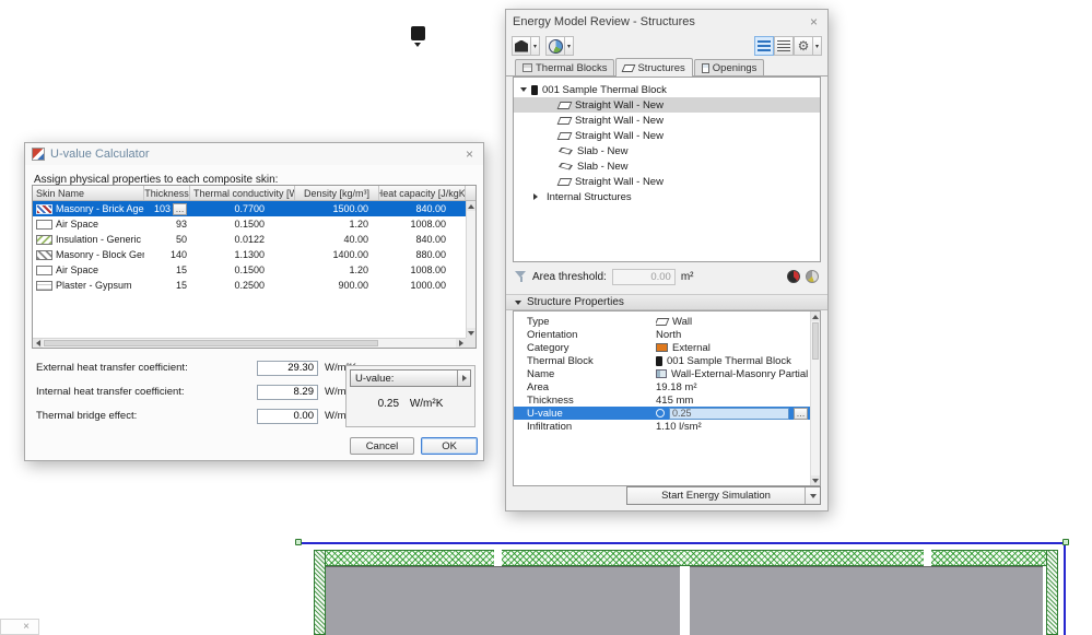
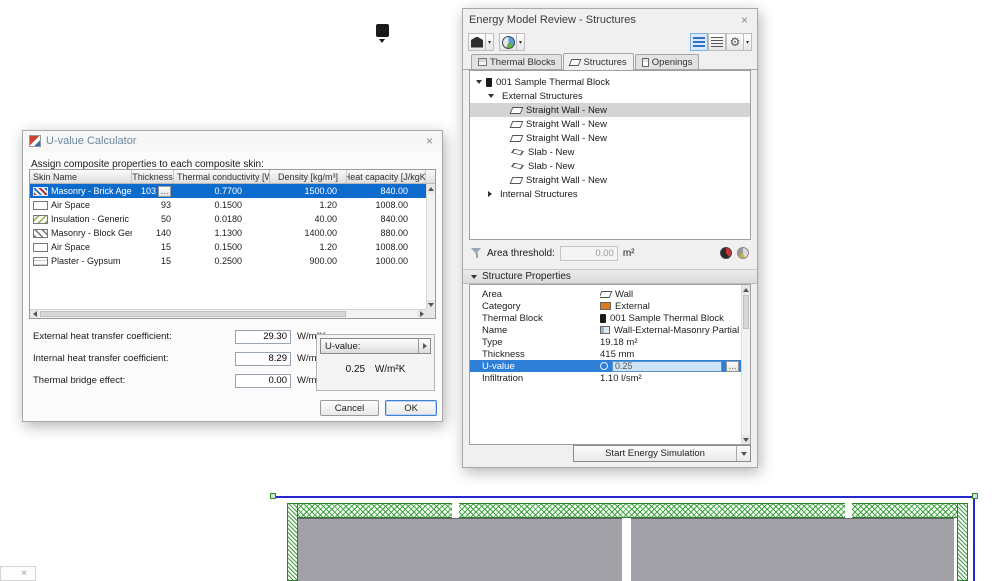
  Energy Model Review - Structures
  ×
  ⚙
  Thermal Blocks
  Structures
  Openings
  001 Sample Thermal Block
+ External Structures
  Straight Wall - New
  Straight Wall - New
  Straight Wall - New
  Slab - New
  Slab - New
  Straight Wall - New
  Internal Structures
  Area threshold:
  0.00
  m²
  Structure Properties
- Type
+ Area
  Wall
- Orientation
- North
  Category
  External
  Thermal Block
  001 Sample Thermal Block
  Name
  Wall-External-Masonry Partial
- Area
+ Type
  19.18 m²
  Thickness
  415 mm
  U-value
  0.25
  …
  Infiltration
  1.10 l/sm²
  Start Energy Simulation
  U-value Calculator
  ×
- Assign physical properties to each composite skin:
+ Assign composite properties to each composite skin:
  Skin Name
  Thickness
  Thermal conductivity [W
  Density [kg/m³]
  Heat capacity [J/kgK
  Masonry - Brick Age
  103
  …
  0.7700
  1500.00
  840.00
  Air Space
  93
  0.1500
  1.20
  1008.00
  Insulation - Generic
  50
- 0.0122
+ 0.0180
  40.00
  840.00
  Masonry - Block Ge
  140
  1.1300
  1400.00
  880.00
  Air Space
  15
  0.1500
  1.20
  1008.00
  Plaster - Gypsum
  15
  0.2500
  900.00
  1000.00
  External heat transfer coefficient:
  29.30
  Internal heat transfer coefficient:
  8.29
  Thermal bridge effect:
  0.00
  U-value:
  0.25 W/m²K
  Cancel
  OK
  ×
